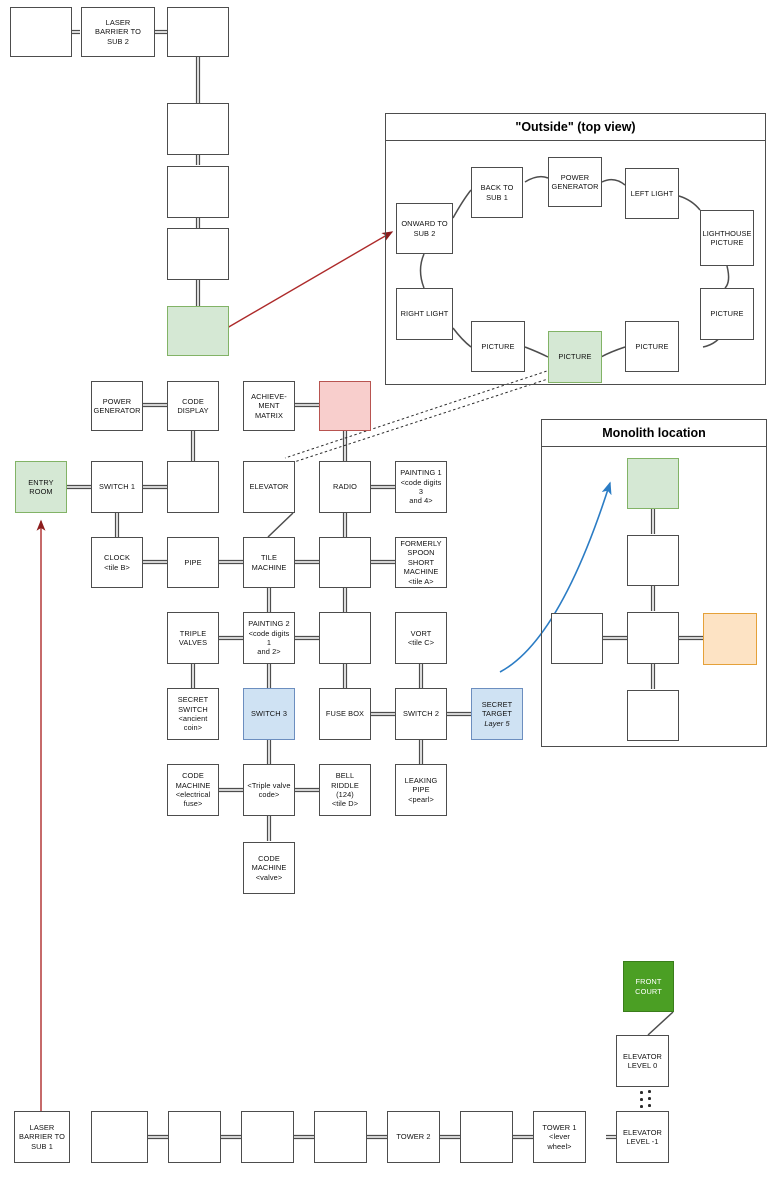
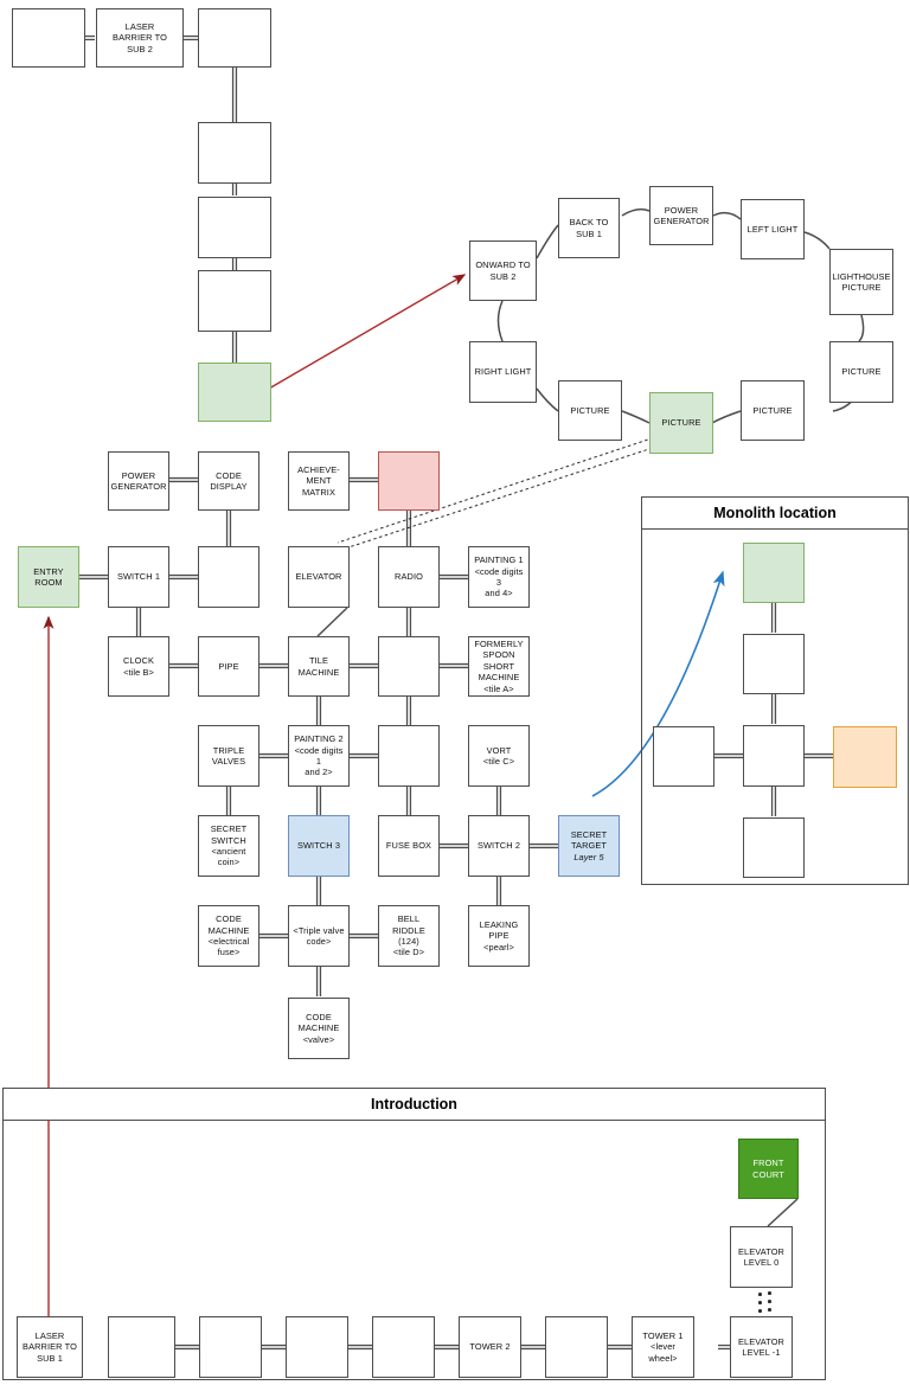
  LASER
  BARRIER TO
  SUB 2
- "Outside" (top view)
  ONWARD TO
  SUB 2
  BACK TO
  SUB 1
  POWER
  GENERATOR
  LEFT LIGHT
  LIGHTHOUSE
  PICTURE
  PICTURE
  PICTURE
  PICTURE
  PICTURE
  RIGHT LIGHT
  Monolith location
  POWER
  GENERATOR
  CODE
  DISPLAY
  ACHIEVE-
  MENT
  MATRIX
  ENTRY
  ROOM
  SWITCH 1
  ELEVATOR
  RADIO
  PAINTING 1
  <code digits 3
  and 4>
  CLOCK
  <tile B>
  PIPE
  TILE
  MACHINE
  FORMERLY
  SPOON
  SHORT
  MACHINE
  <tile A>
  TRIPLE
  VALVES
  PAINTING 2
  <code digits 1
  and 2>
  VORT
  <tile C>
  SECRET
  SWITCH
  <ancient
  coin>
  SWITCH 3
  FUSE BOX
  SWITCH 2
  SECRET
  TARGET
  Layer 5
  CODE
  MACHINE
  <electrical
  fuse>
  <Triple valve
  code>
  BELL
  RIDDLE
  (124)
  <tile D>
  LEAKING
  PIPE
  <pearl>
  CODE
  MACHINE
  <valve>
+ Introduction
  LASER
  BARRIER TO
  SUB 1
  TOWER 2
  TOWER 1
  <lever wheel>
  ELEVATOR
  LEVEL -1
  ELEVATOR
  LEVEL 0
  FRONT
  COURT
